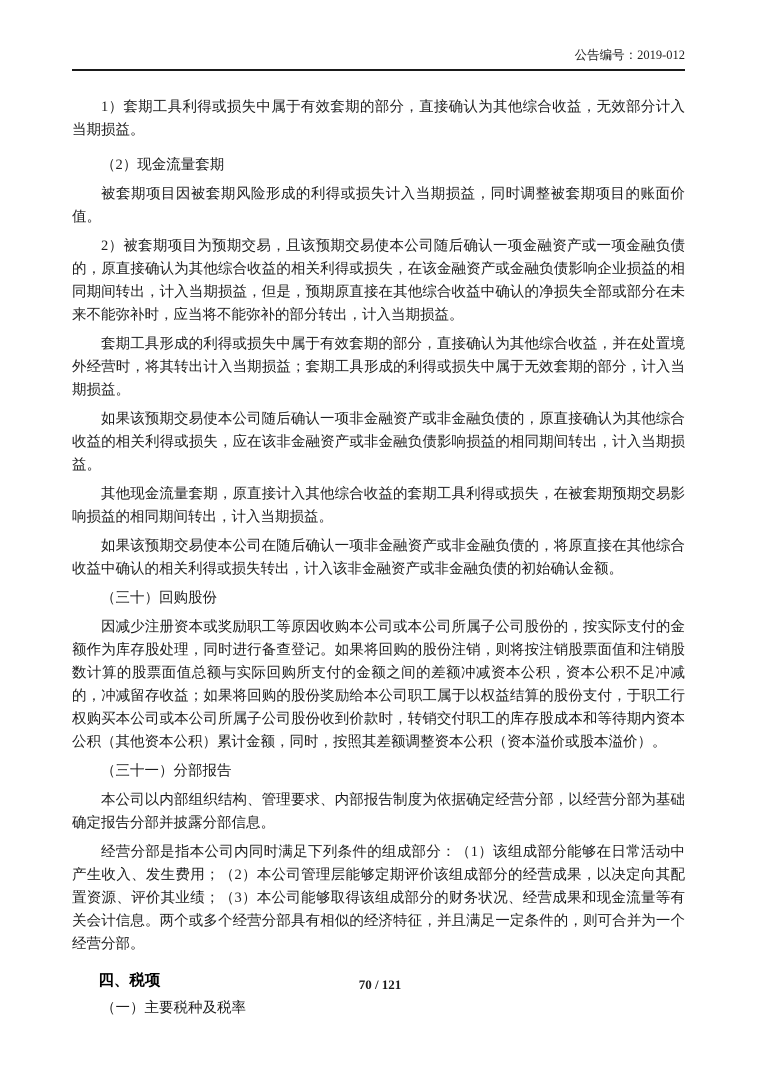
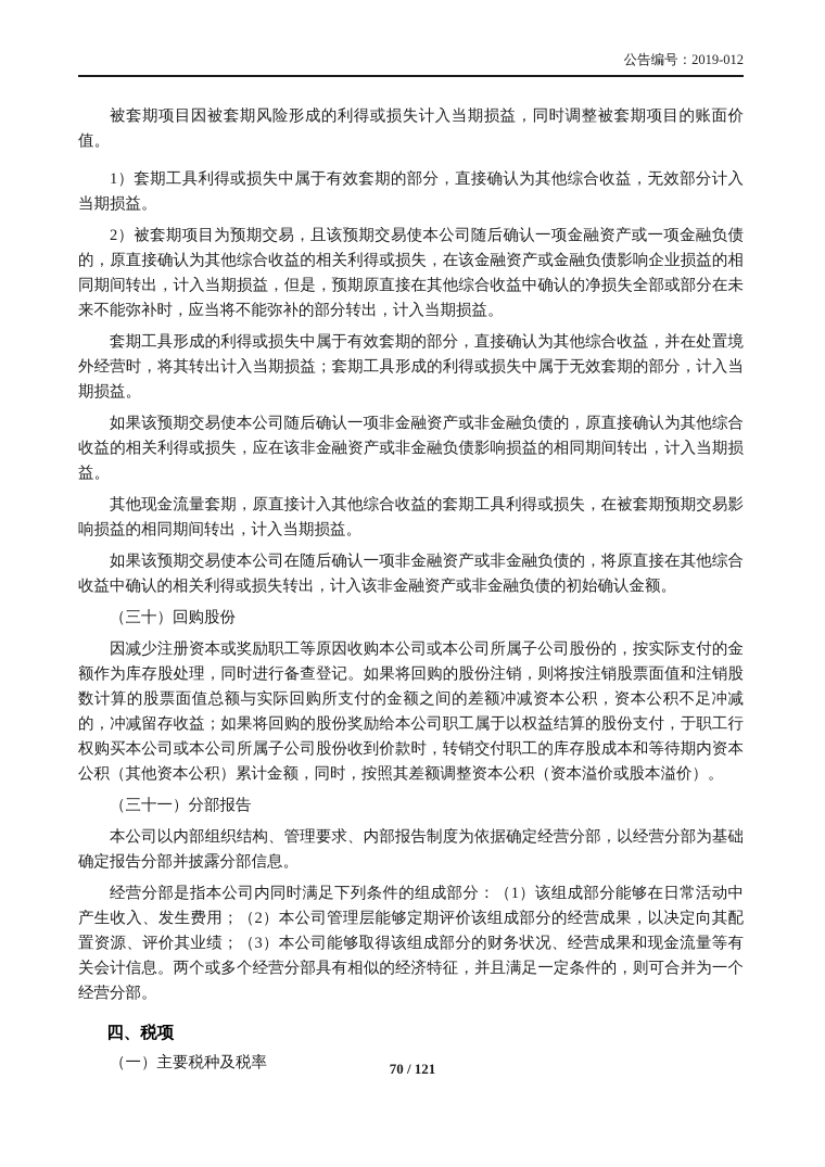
  公告编号：2019-012
- 1）套期工具利得或损失中属于有效套期的部分，直接确认为其他综合收益，无效部分计入当期损益。
+ 被套期项目因被套期风险形成的利得或损失计入当期损益，同时调整被套期项目的账面价值。
- （2）现金流量套期
- 被套期项目因被套期风险形成的利得或损失计入当期损益，同时调整被套期项目的账面价值。
+ 1）套期工具利得或损失中属于有效套期的部分，直接确认为其他综合收益，无效部分计入当期损益。
  2）被套期项目为预期交易，且该预期交易使本公司随后确认一项金融资产或一项金融负债的，原直接确认为其他综合收益的相关利得或损失，在该金融资产或金融负债影响企业损益的相同期间转出，计入当期损益，但是，预期原直接在其他综合收益中确认的净损失全部或部分在未来不能弥补时，应当将不能弥补的部分转出，计入当期损益。
  套期工具形成的利得或损失中属于有效套期的部分，直接确认为其他综合收益，并在处置境外经营时，将其转出计入当期损益；套期工具形成的利得或损失中属于无效套期的部分，计入当期损益。
  如果该预期交易使本公司随后确认一项非金融资产或非金融负债的，原直接确认为其他综合收益的相关利得或损失，应在该非金融资产或非金融负债影响损益的相同期间转出，计入当期损益。
  其他现金流量套期，原直接计入其他综合收益的套期工具利得或损失，在被套期预期交易影响损益的相同期间转出，计入当期损益。
  如果该预期交易使本公司在随后确认一项非金融资产或非金融负债的，将原直接在其他综合收益中确认的相关利得或损失转出，计入该非金融资产或非金融负债的初始确认金额。
  （三十）回购股份
  因减少注册资本或奖励职工等原因收购本公司或本公司所属子公司股份的，按实际支付的金额作为库存股处理，同时进行备查登记。如果将回购的股份注销，则将按注销股票面值和注销股数计算的股票面值总额与实际回购所支付的金额之间的差额冲减资本公积，资本公积不足冲减的，冲减留存收益；如果将回购的股份奖励给本公司职工属于以权益结算的股份支付，于职工行权购买本公司或本公司所属子公司股份收到价款时，转销交付职工的库存股成本和等待期内资本公积（其他资本公积）累计金额，同时，按照其差额调整资本公积（资本溢价或股本溢价）。
  （三十一）分部报告
  本公司以内部组织结构、管理要求、内部报告制度为依据确定经营分部，以经营分部为基础确定报告分部并披露分部信息。
  经营分部是指本公司内同时满足下列条件的组成部分：（1）该组成部分能够在日常活动中产生收入、发生费用；（2）本公司管理层能够定期评价该组成部分的经营成果，以决定向其配置资源、评价其业绩；（3）本公司能够取得该组成部分的财务状况、经营成果和现金流量等有关会计信息。两个或多个经营分部具有相似的经济特征，并且满足一定条件的，则可合并为一个经营分部。
  四、税项
  （一）主要税种及税率
  70 / 121
